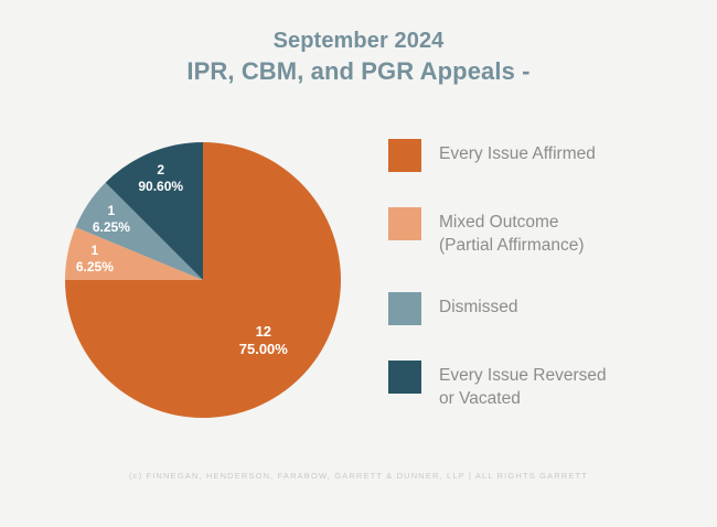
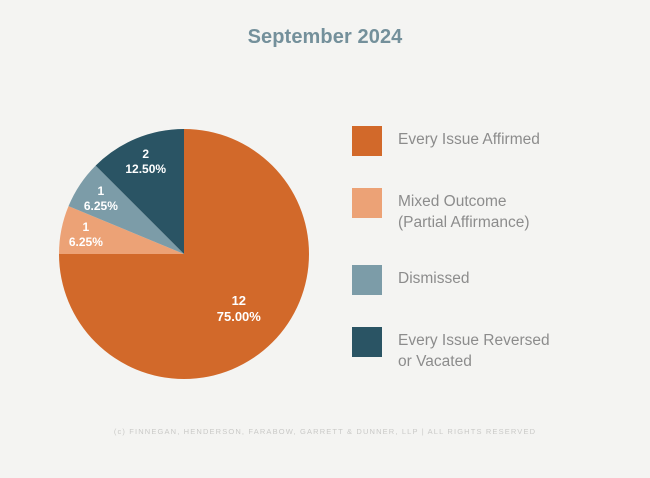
  September 2024
- IPR, CBM, and PGR Appeals -
  12 75.00%
  1 6.25%
  1 6.25%
- 2 90.60%
+ 2 12.50%
  Every Issue Affirmed
  Mixed Outcome
  (Partial Affirmance)
  Dismissed
  Every Issue Reversed
  or Vacated
- (c) FINNEGAN, HENDERSON, FARABOW, GARRETT & DUNNER, LLP | ALL RIGHTS GARRETT
+ (c) FINNEGAN, HENDERSON, FARABOW, GARRETT & DUNNER, LLP | ALL RIGHTS RESERVED
